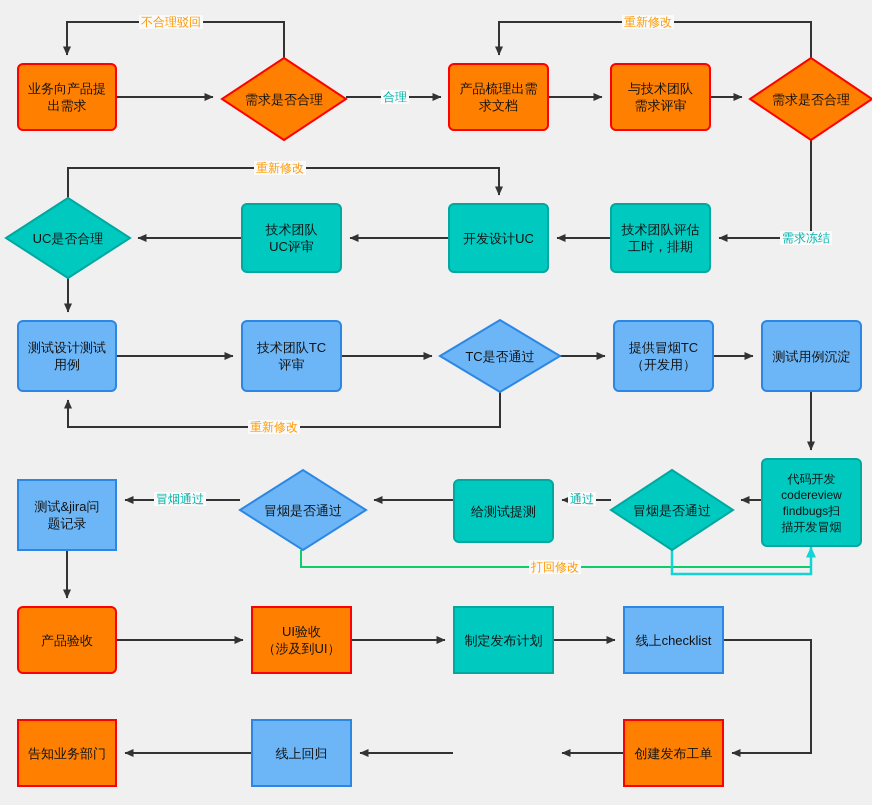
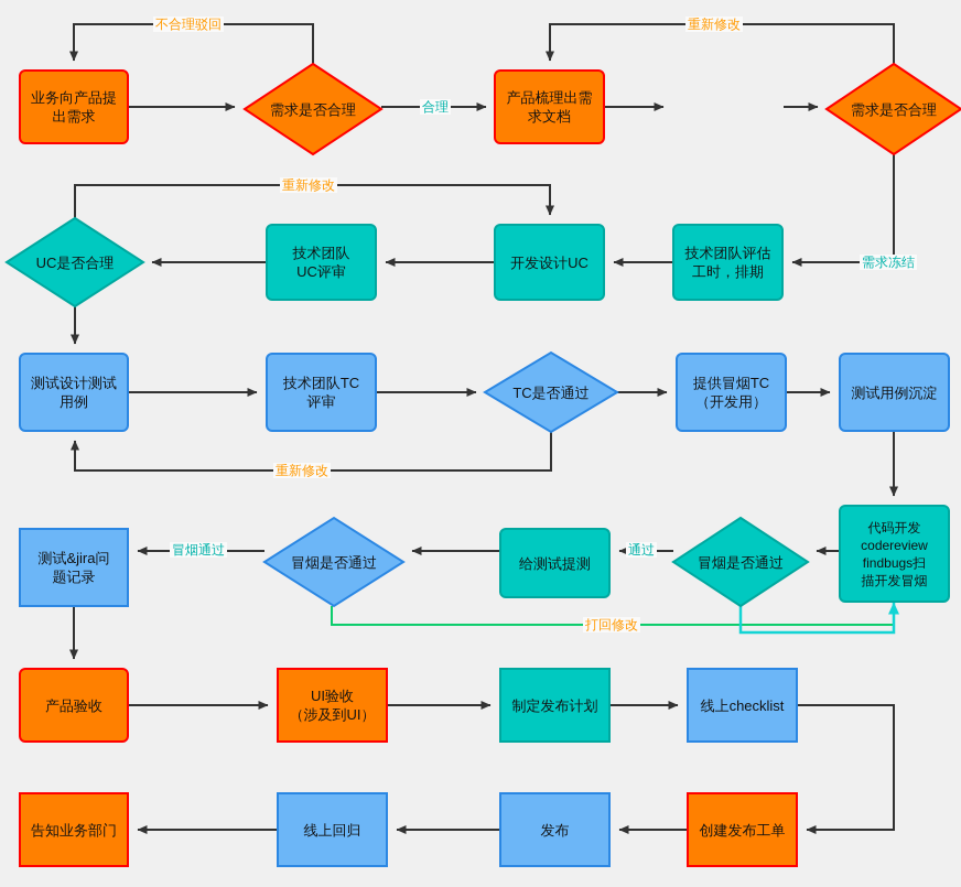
  业务向产品提
  出需求
  产品梳理出需
  求文档
- 与技术团队
- 需求评审
  技术团队
  UC评审
  开发设计UC
  技术团队评估
  工时，排期
  测试设计测试
  用例
  技术团队TC
  评审
  提供冒烟TC
  （开发用）
  测试用例沉淀
  测试&jira问
  题记录
  给测试提测
  代码开发
  codereview
  findbugs扫
  描开发冒烟
  产品验收
  UI验收
  （涉及到UI）
  制定发布计划
  线上checklist
  告知业务部门
  线上回归
+ 发布
  创建发布工单
  需求是否合理
  需求是否合理
  UC是否合理
  TC是否通过
  冒烟是否通过
  冒烟是否通过
  不合理驳回
  合理
  重新修改
  重新修改
  需求冻结
  重新修改
  冒烟通过
  通过
  打回修改
